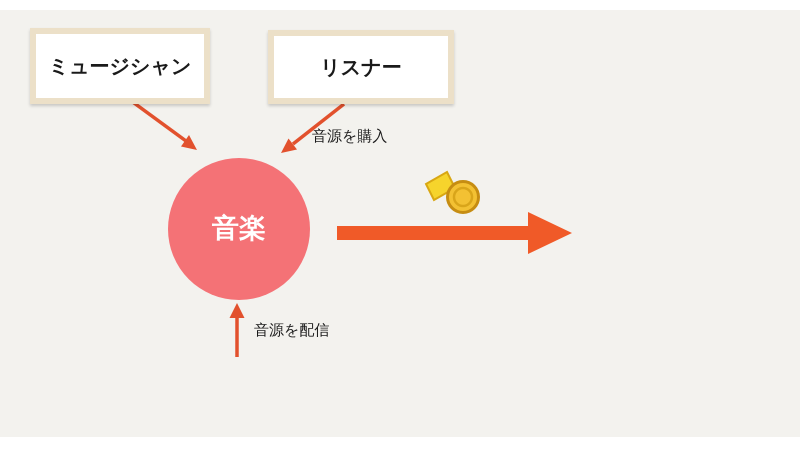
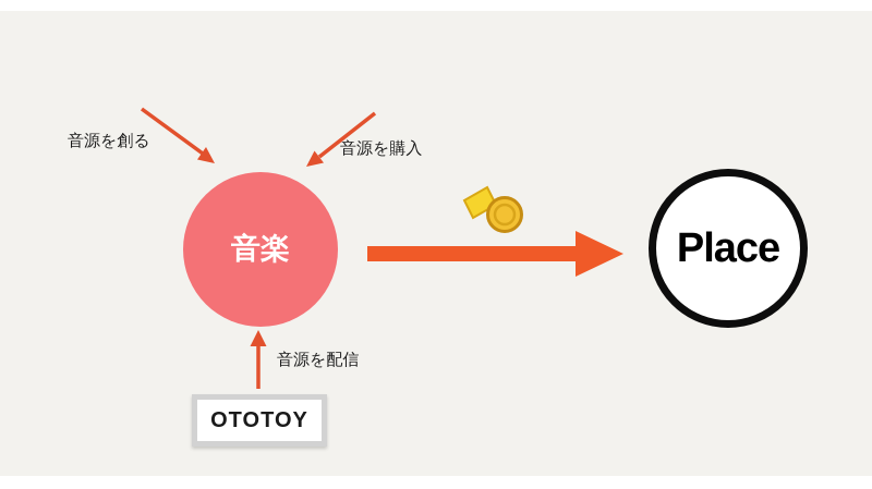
- ミュージシャン
- リスナー
  音楽
+ OTOTOY
+ Place
+ 音源を創る
  音源を購入
  音源を配信
